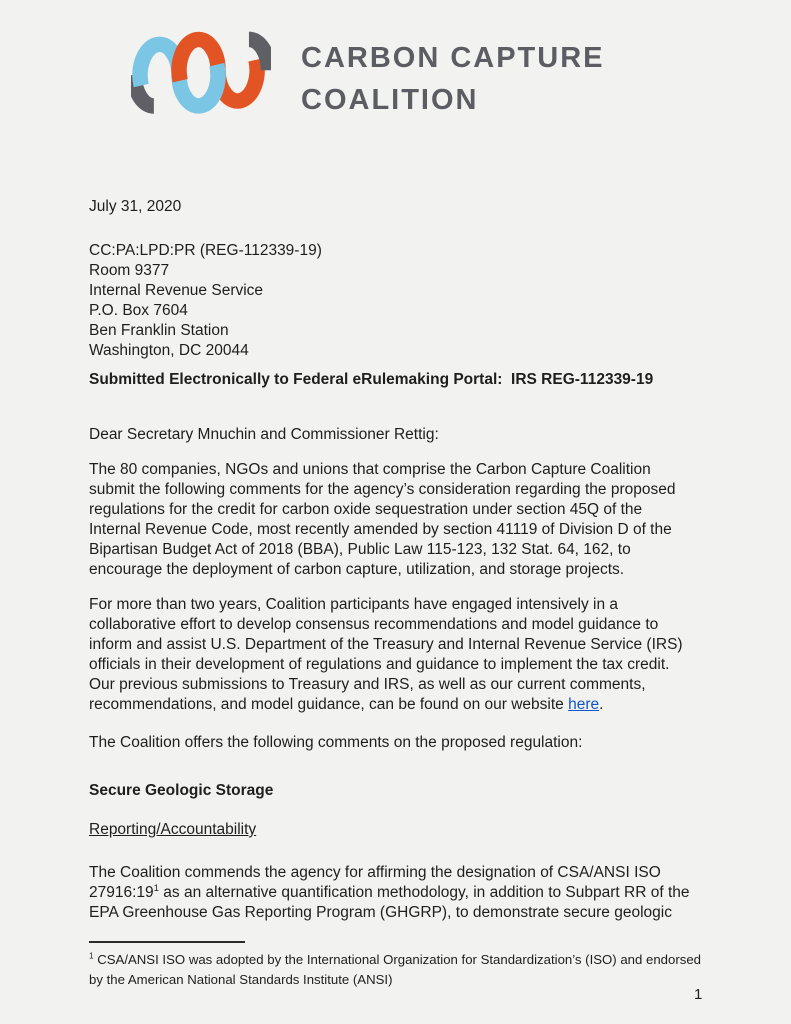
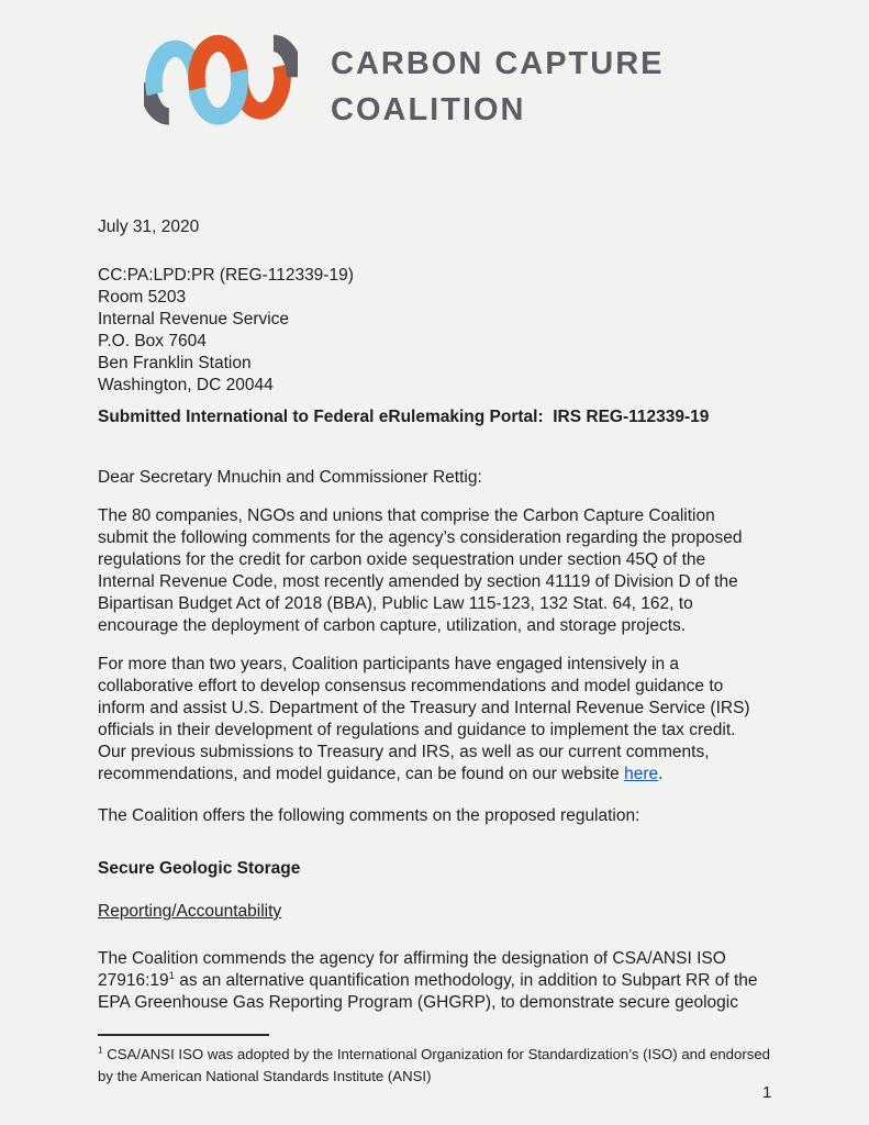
  CARBON CAPTURE
  COALITION
  July 31, 2020
  CC:PA:LPD:PR (REG-112339-19)
- Room 9377
+ Room 5203
  Internal Revenue Service
  P.O. Box 7604
  Ben Franklin Station
  Washington, DC 20044
- Submitted Electronically to Federal eRulemaking Portal: IRS REG-112339-19
+ Submitted International to Federal eRulemaking Portal: IRS REG-112339-19
  Dear Secretary Mnuchin and Commissioner Rettig:
  The 80 companies, NGOs and unions that comprise the Carbon Capture Coalition
  submit the following comments for the agency’s consideration regarding the proposed
  regulations for the credit for carbon oxide sequestration under section 45Q of the
  Internal Revenue Code, most recently amended by section 41119 of Division D of the
  Bipartisan Budget Act of 2018 (BBA), Public Law 115-123, 132 Stat. 64, 162, to
  encourage the deployment of carbon capture, utilization, and storage projects.
  For more than two years, Coalition participants have engaged intensively in a
  collaborative effort to develop consensus recommendations and model guidance to
  inform and assist U.S. Department of the Treasury and Internal Revenue Service (IRS)
  officials in their development of regulations and guidance to implement the tax credit.
  Our previous submissions to Treasury and IRS, as well as our current comments,
  recommendations, and model guidance, can be found on our website here.
  The Coalition offers the following comments on the proposed regulation:
  Secure Geologic Storage
  Reporting/Accountability
  The Coalition commends the agency for affirming the designation of CSA/ANSI ISO
  27916:191 as an alternative quantification methodology, in addition to Subpart RR of the
  EPA Greenhouse Gas Reporting Program (GHGRP), to demonstrate secure geologic
  1 CSA/ANSI ISO was adopted by the International Organization for Standardization’s (ISO) and endorsed
  by the American National Standards Institute (ANSI)
  1
